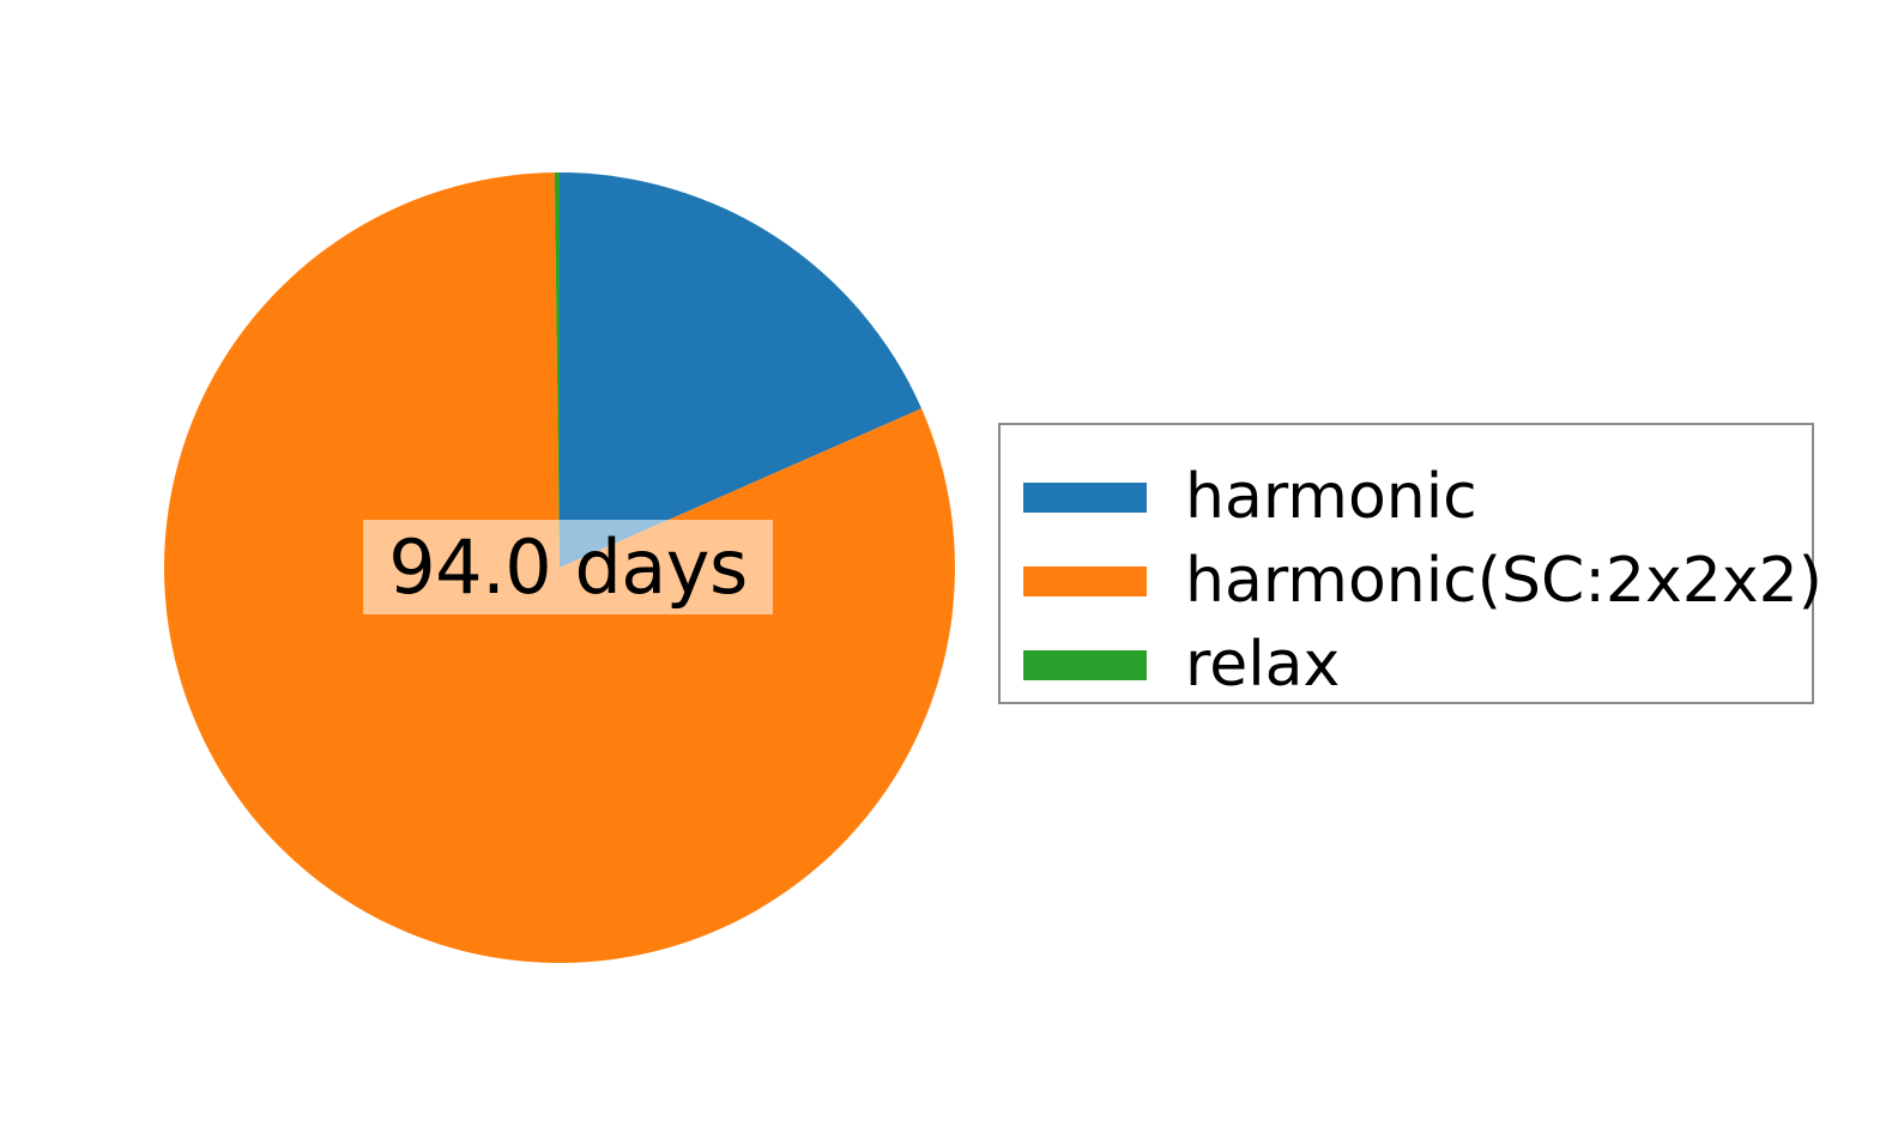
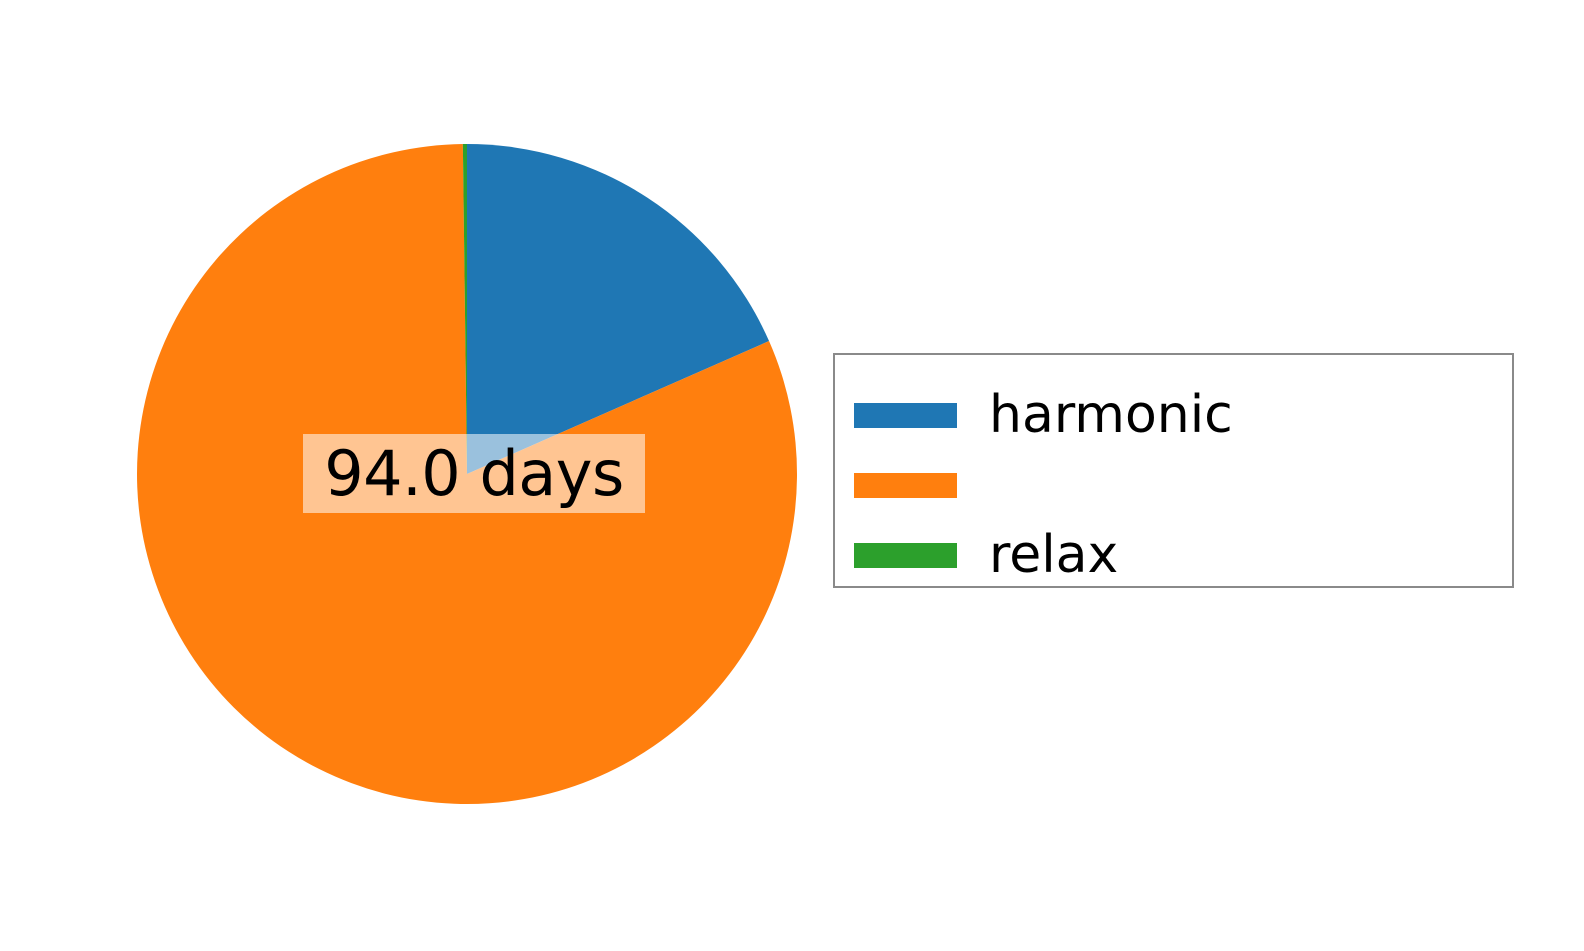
  94.0 days
  harmonic
- harmonic(SC:2x2x2)
  relax
